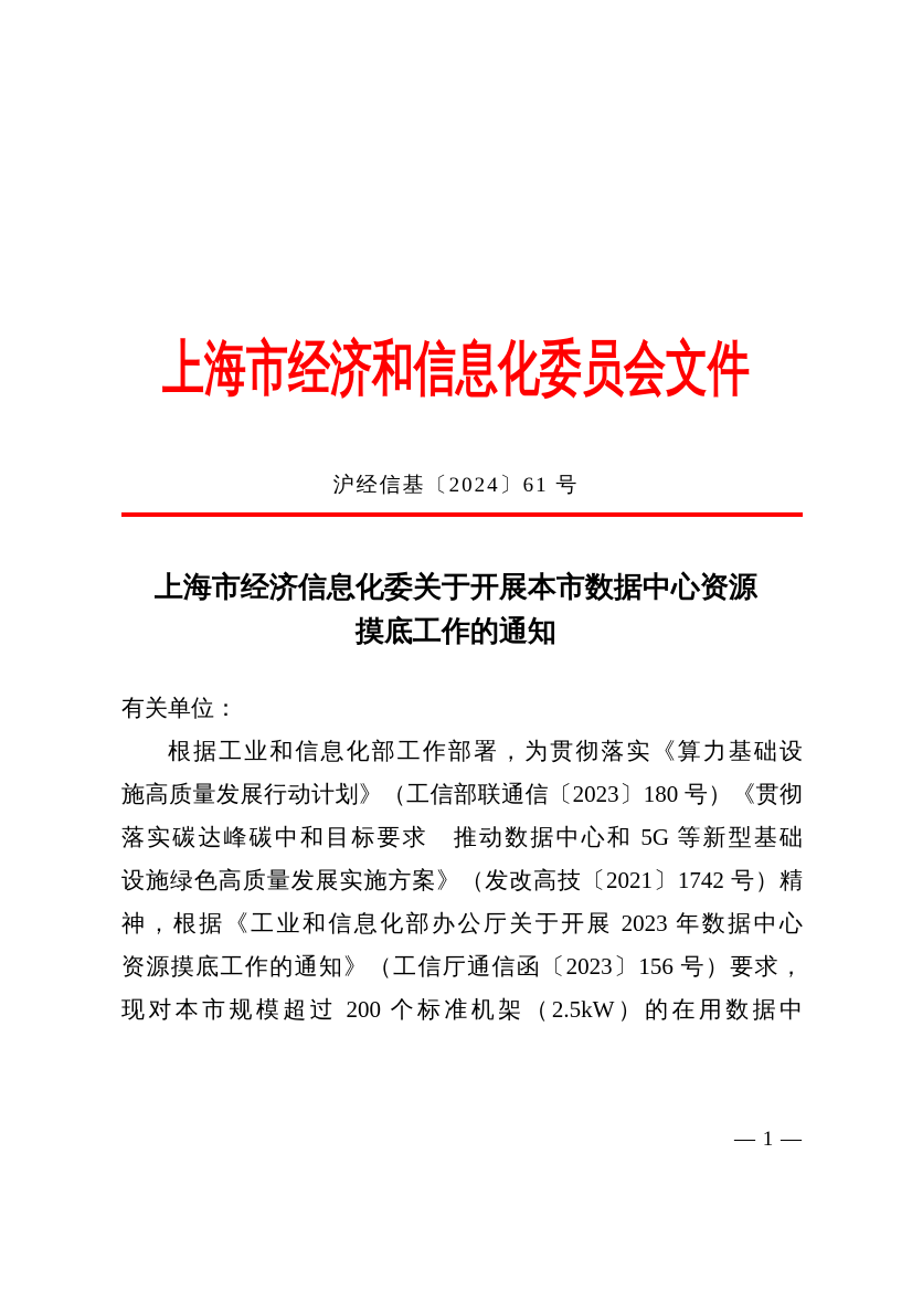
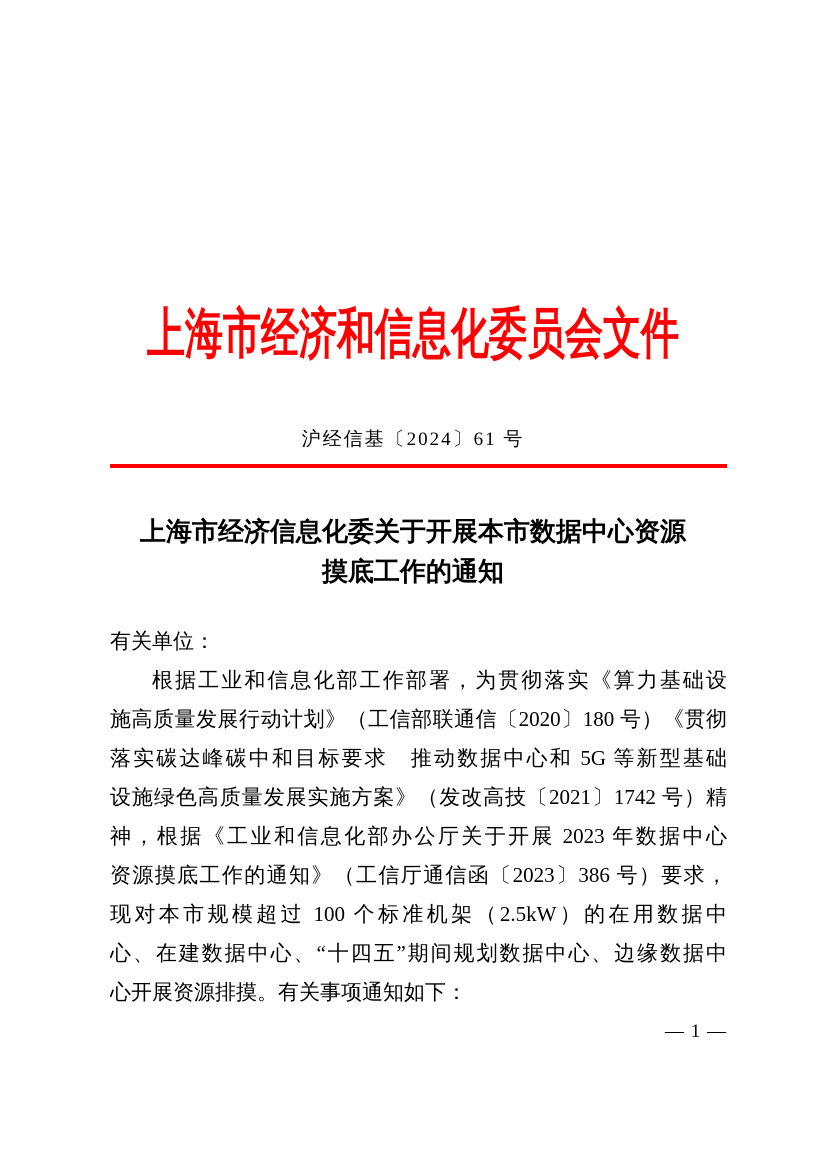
  上海市经济和信息化委员会文件
  沪经信基〔2024〕61 号
  上海市经济信息化委关于开展本市数据中心资源
  摸底工作的通知
  有关单位：
  根据工业和信息化部工作部署，为贯彻落实《算力基础设
- 施高质量发展行动计划》（工信部联通信〔2023〕180 号）《贯彻
+ 施高质量发展行动计划》（工信部联通信〔2020〕180 号）《贯彻
  落实碳达峰碳中和目标要求 推动数据中心和 5G 等新型基础
  设施绿色高质量发展实施方案》（发改高技〔2021〕1742 号）精
  神，根据《工业和信息化部办公厅关于开展 2023 年数据中心
- 资源摸底工作的通知》（工信厅通信函〔2023〕156 号）要求，
+ 资源摸底工作的通知》（工信厅通信函〔2023〕386 号）要求，
- 现对本市规模超过 200 个标准机架（2.5kW）的在用数据中
+ 现对本市规模超过 100 个标准机架（2.5kW）的在用数据中
+ 心、在建数据中心、“十四五”期间规划数据中心、边缘数据中
+ 心开展资源排摸。有关事项通知如下：
  — 1 —
